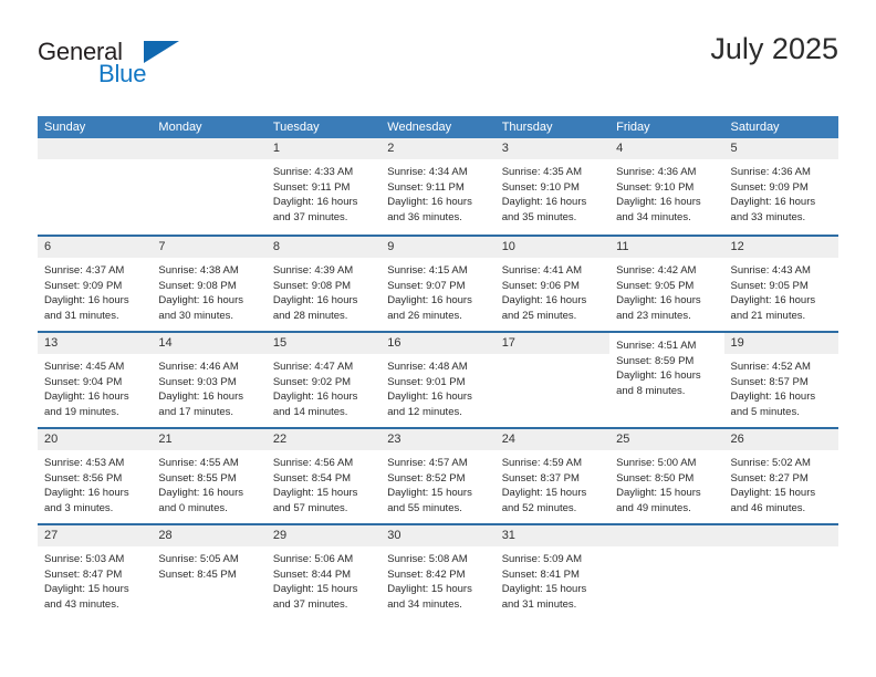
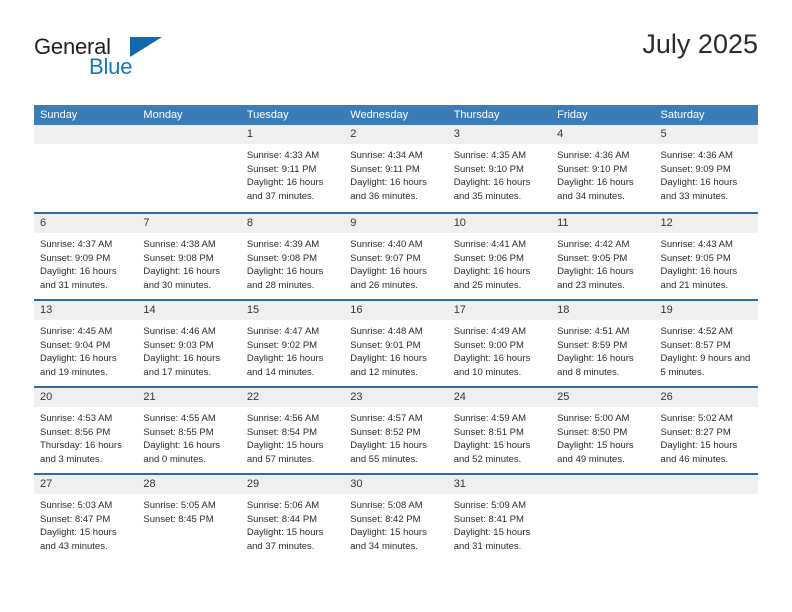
  General
  Blue
  July 2025
  Sunday
  Monday
  Tuesday
  Wednesday
  Thursday
  Friday
  Saturday
  1
  Sunrise: 4:33 AM
  Sunset: 9:11 PM
  Daylight: 16 hours and 37 minutes.
  2
  Sunrise: 4:34 AM
  Sunset: 9:11 PM
  Daylight: 16 hours and 36 minutes.
  3
  Sunrise: 4:35 AM
  Sunset: 9:10 PM
  Daylight: 16 hours and 35 minutes.
  4
  Sunrise: 4:36 AM
  Sunset: 9:10 PM
  Daylight: 16 hours and 34 minutes.
  5
  Sunrise: 4:36 AM
  Sunset: 9:09 PM
  Daylight: 16 hours and 33 minutes.
  6
  Sunrise: 4:37 AM
  Sunset: 9:09 PM
  Daylight: 16 hours and 31 minutes.
  7
  Sunrise: 4:38 AM
  Sunset: 9:08 PM
  Daylight: 16 hours and 30 minutes.
  8
  Sunrise: 4:39 AM
  Sunset: 9:08 PM
  Daylight: 16 hours and 28 minutes.
  9
- Sunrise: 4:15 AM
+ Sunrise: 4:40 AM
  Sunset: 9:07 PM
  Daylight: 16 hours and 26 minutes.
  10
  Sunrise: 4:41 AM
  Sunset: 9:06 PM
  Daylight: 16 hours and 25 minutes.
  11
  Sunrise: 4:42 AM
  Sunset: 9:05 PM
  Daylight: 16 hours and 23 minutes.
  12
  Sunrise: 4:43 AM
  Sunset: 9:05 PM
  Daylight: 16 hours and 21 minutes.
  13
  Sunrise: 4:45 AM
  Sunset: 9:04 PM
  Daylight: 16 hours and 19 minutes.
  14
  Sunrise: 4:46 AM
  Sunset: 9:03 PM
  Daylight: 16 hours and 17 minutes.
  15
  Sunrise: 4:47 AM
  Sunset: 9:02 PM
  Daylight: 16 hours and 14 minutes.
  16
  Sunrise: 4:48 AM
  Sunset: 9:01 PM
  Daylight: 16 hours and 12 minutes.
  17
+ Sunrise: 4:49 AM
+ Sunset: 9:00 PM
+ Daylight: 16 hours and 10 minutes.
+ 18
  Sunrise: 4:51 AM
  Sunset: 8:59 PM
  Daylight: 16 hours and 8 minutes.
  19
  Sunrise: 4:52 AM
  Sunset: 8:57 PM
- Daylight: 16 hours and 5 minutes.
+ Daylight: 9 hours and 5 minutes.
  20
  Sunrise: 4:53 AM
  Sunset: 8:56 PM
- Daylight: 16 hours and 3 minutes.
+ Thursday: 16 hours and 3 minutes.
  21
  Sunrise: 4:55 AM
  Sunset: 8:55 PM
  Daylight: 16 hours and 0 minutes.
  22
  Sunrise: 4:56 AM
  Sunset: 8:54 PM
  Daylight: 15 hours and 57 minutes.
  23
  Sunrise: 4:57 AM
  Sunset: 8:52 PM
  Daylight: 15 hours and 55 minutes.
  24
  Sunrise: 4:59 AM
- Sunset: 8:37 PM
+ Sunset: 8:51 PM
  Daylight: 15 hours and 52 minutes.
  25
  Sunrise: 5:00 AM
  Sunset: 8:50 PM
  Daylight: 15 hours and 49 minutes.
  26
  Sunrise: 5:02 AM
  Sunset: 8:27 PM
  Daylight: 15 hours and 46 minutes.
  27
  Sunrise: 5:03 AM
  Sunset: 8:47 PM
  Daylight: 15 hours and 43 minutes.
  28
  Sunrise: 5:05 AM
  Sunset: 8:45 PM
  29
  Sunrise: 5:06 AM
  Sunset: 8:44 PM
  Daylight: 15 hours and 37 minutes.
  30
  Sunrise: 5:08 AM
  Sunset: 8:42 PM
  Daylight: 15 hours and 34 minutes.
  31
  Sunrise: 5:09 AM
  Sunset: 8:41 PM
  Daylight: 15 hours and 31 minutes.
